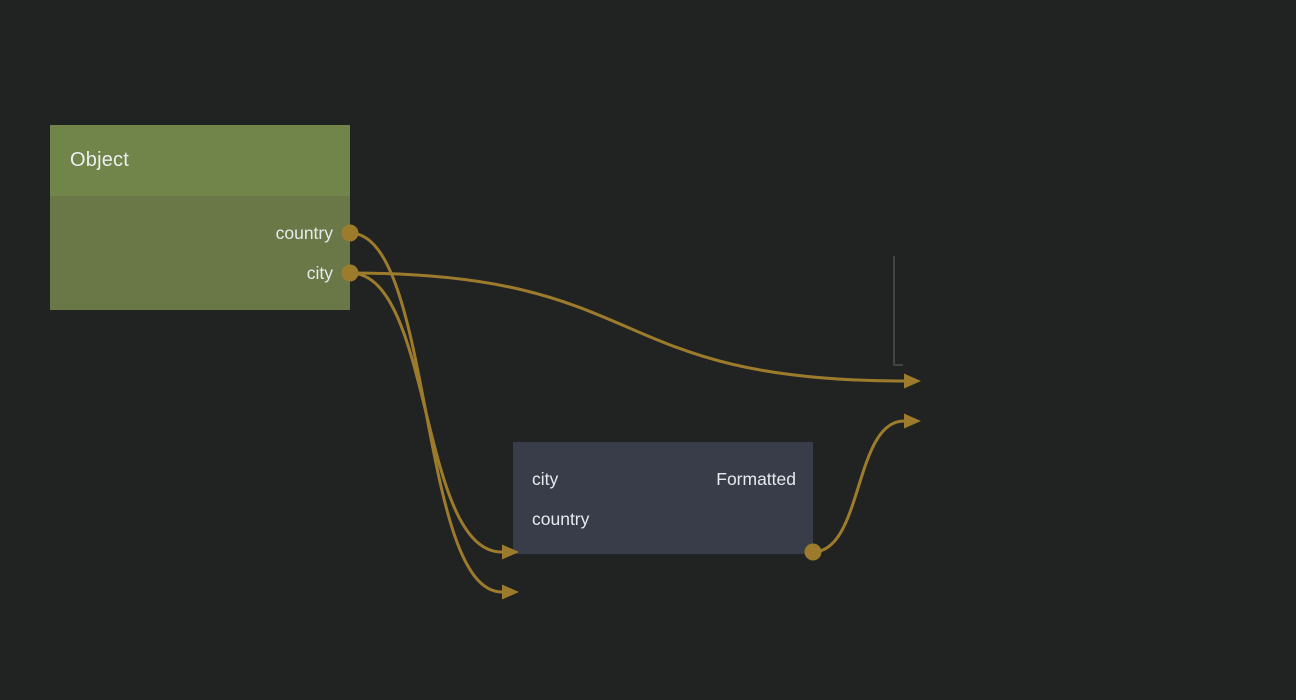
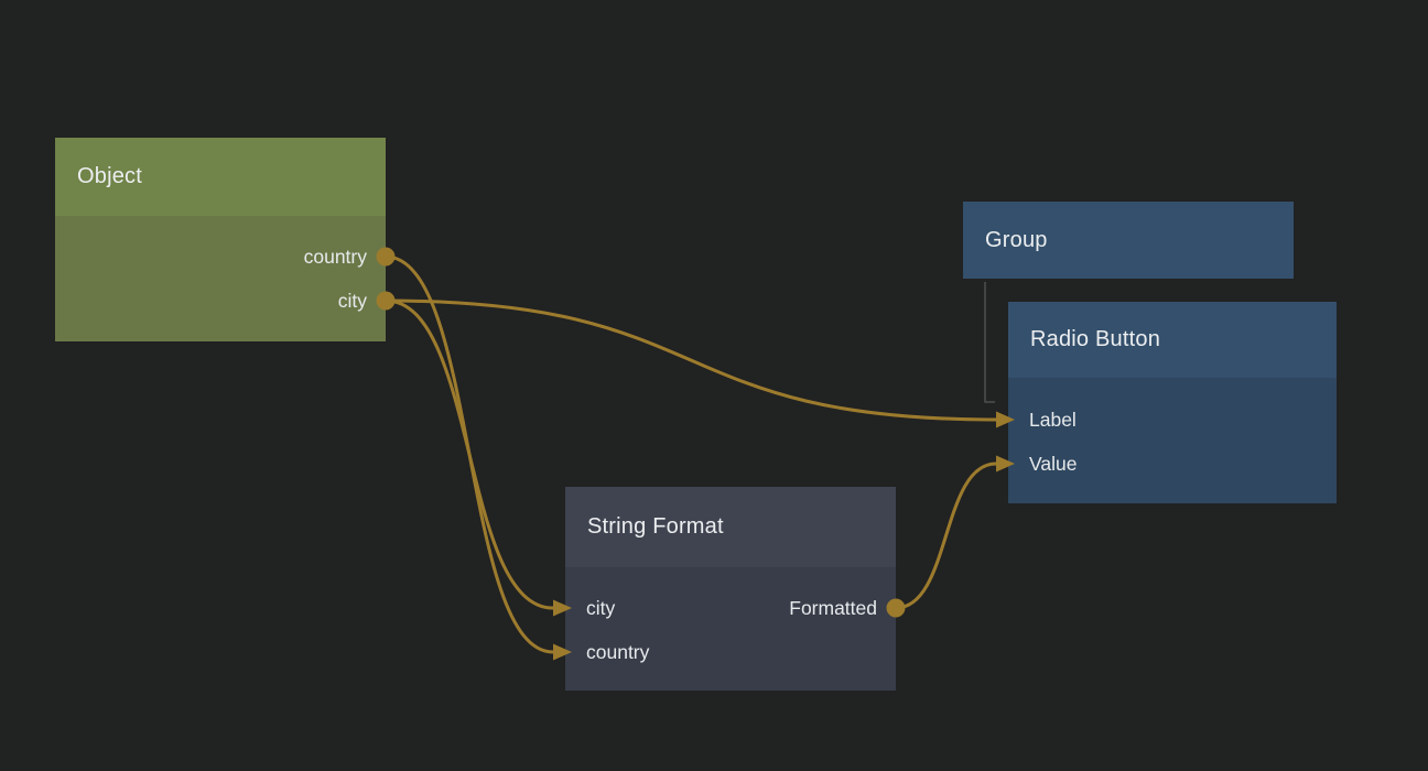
  Object
  country
  city
+ Group
+ Radio Button
+ Label
+ Value
+ String Format
  city
  Formatted
  country
